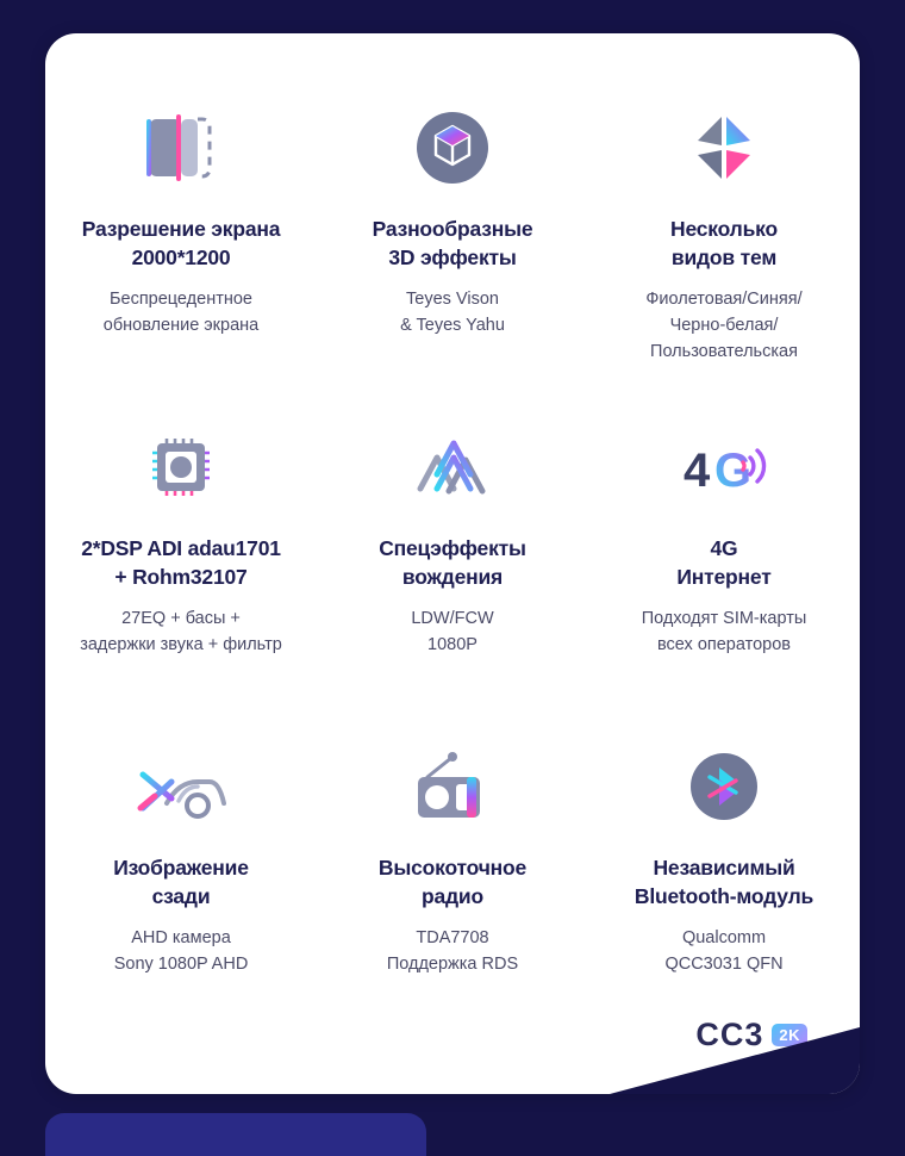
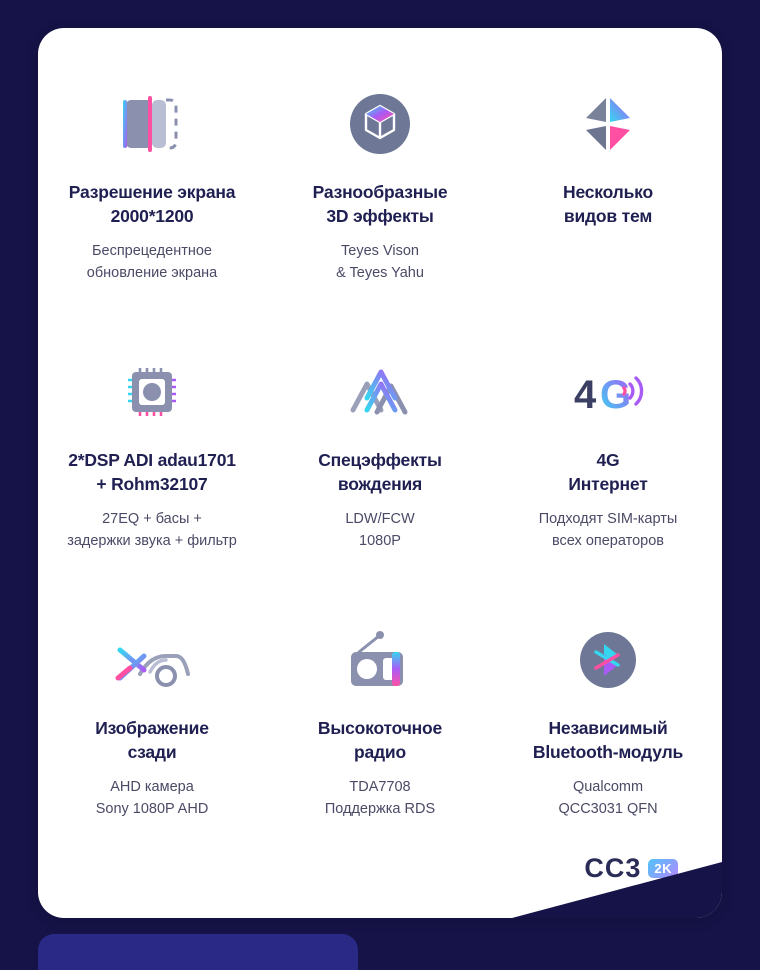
  Разрешение экрана
  2000*1200
  Беспрецедентное
  обновление экрана
  Разнообразные
  3D эффекты
  Teyes Vison
  & Teyes Yahu
  Несколько
  видов тем
- Фиолетовая/Синяя/
- Черно-белая/
- Пользовательская
  2*DSP ADI adau1701
  + Rohm32107
  27EQ + басы +
  задержки звука + фильтр
  Спецэффекты
  вождения
  LDW/FCW
  1080P
  4
  G
  4G
  Интернет
  Подходят SIM-карты
  всех операторов
  Изображение
  сзади
  AHD камера
  Sony 1080P AHD
  Высокоточное
  радио
  TDA7708
  Поддержка RDS
  Независимый
  Bluetooth-модуль
  Qualcomm
  QCC3031 QFN
  CC3
  2K
